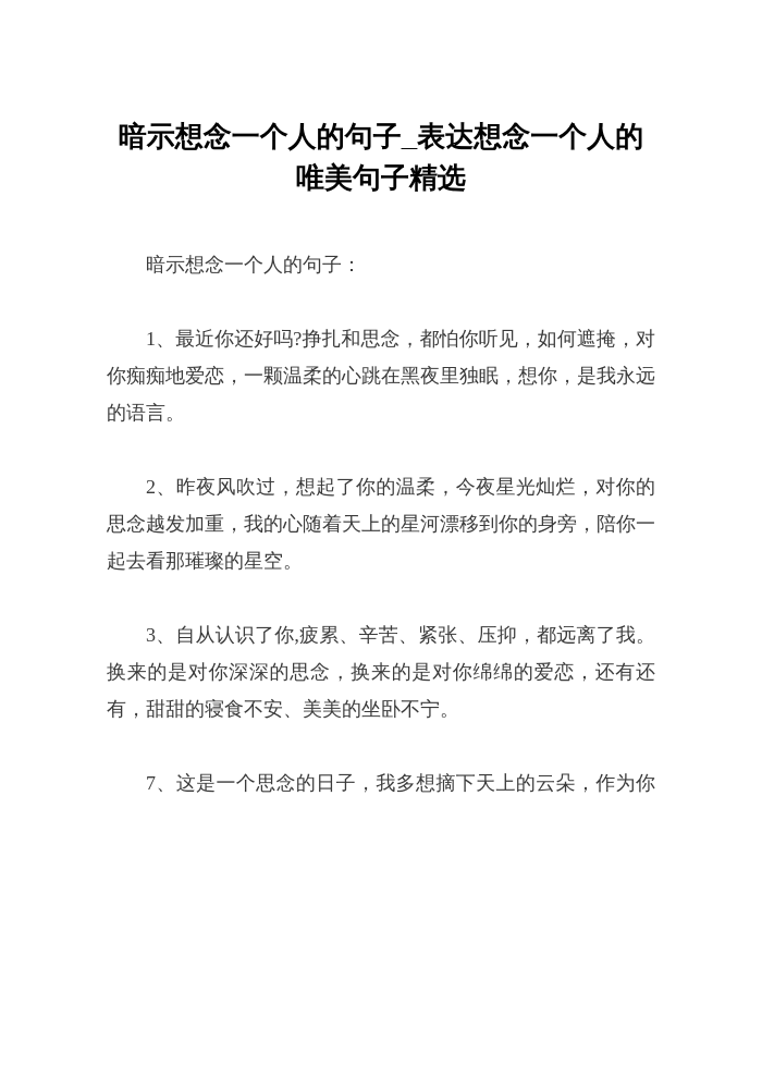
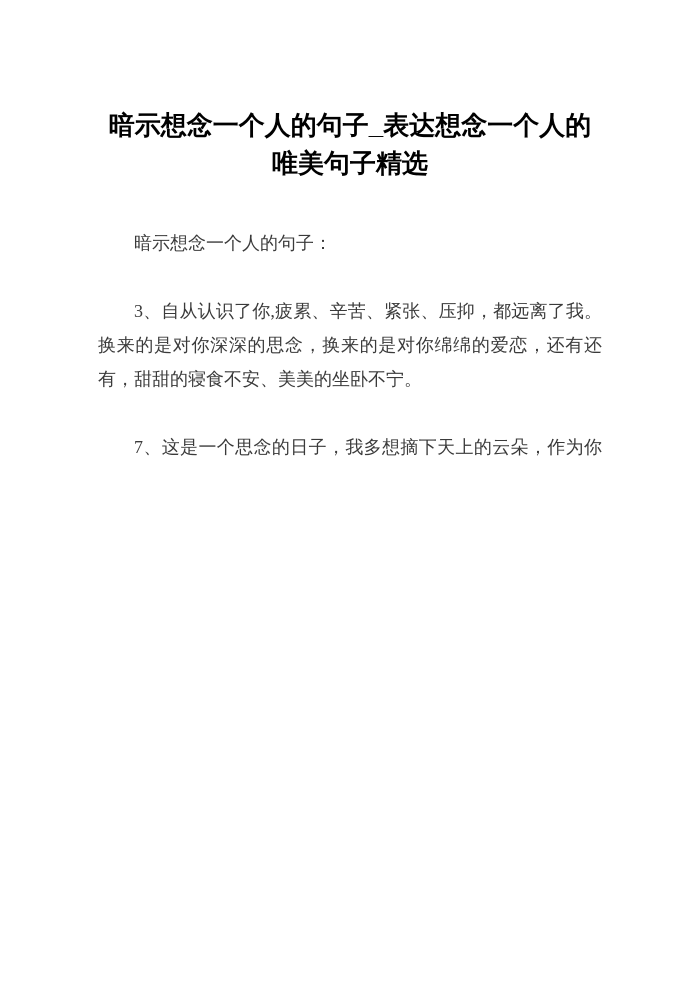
  暗示想念一个人的句子_表达想念一个人的唯美句子精选
  暗示想念一个人的句子：
- 1、最近你还好吗?挣扎和思念，都怕你听见，如何遮掩，对你痴痴地爱恋，一颗温柔的心跳在黑夜里独眠，想你，是我永远的语言。
- 2、昨夜风吹过，想起了你的温柔，今夜星光灿烂，对你的思念越发加重，我的心随着天上的星河漂移到你的身旁，陪你一起去看那璀璨的星空。
  3、自从认识了你,疲累、辛苦、紧张、压抑，都远离了我。换来的是对你深深的思念，换来的是对你绵绵的爱恋，还有还有，甜甜的寝食不安、美美的坐卧不宁。
  7、这是一个思念的日子，我多想摘下天上的云朵，作为你
